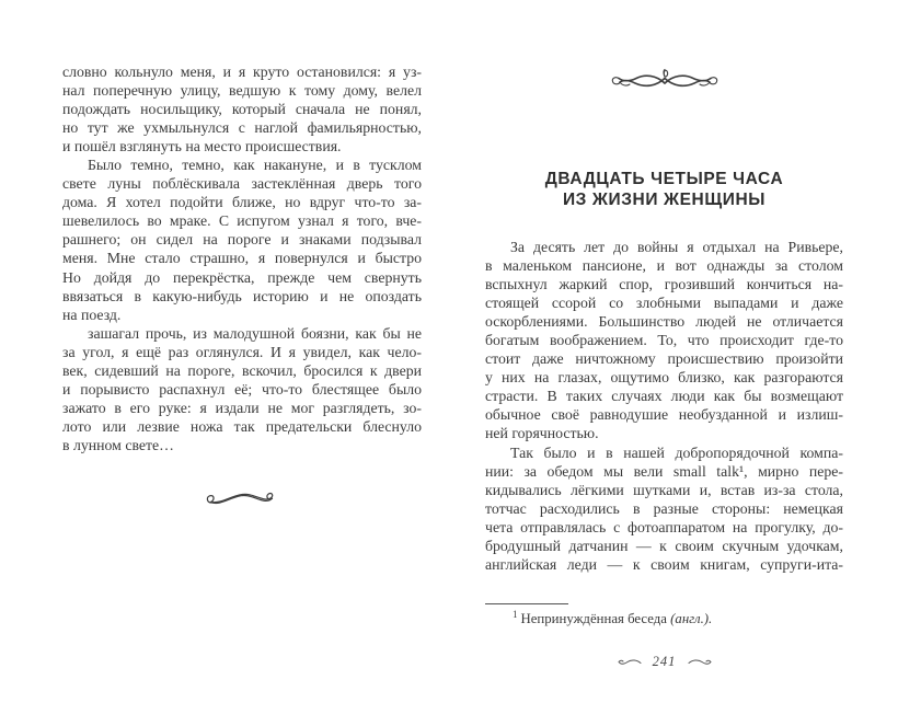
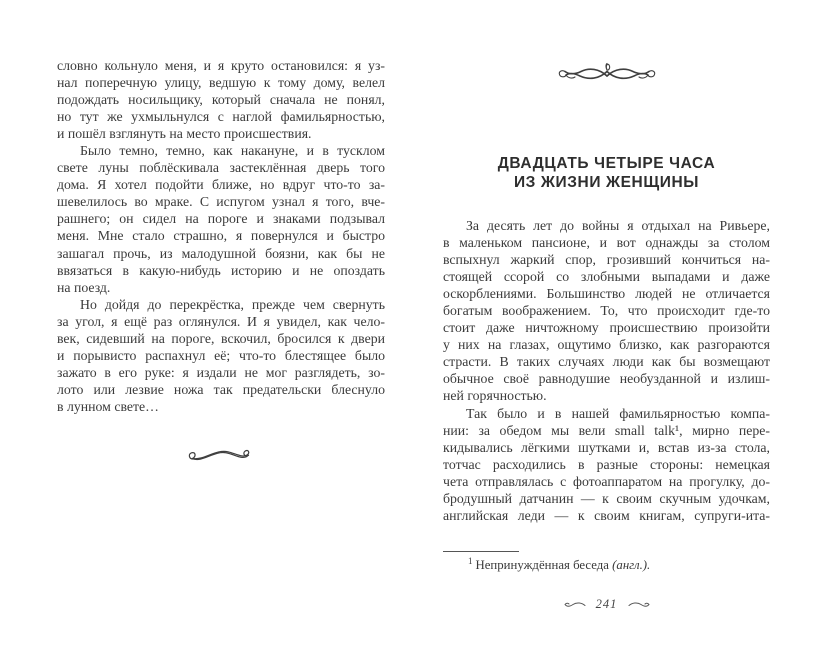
  словно кольнуло меня, и я круто остановился: я уз-
  нал поперечную улицу, ведшую к тому дому, велел
  подождать носильщику, который сначала не понял,
  но тут же ухмыльнулся с наглой фамильярностью,
  и пошёл взглянуть на место происшествия.
  Было темно, темно, как накануне, и в тусклом
  свете луны поблёскивала застеклённая дверь того
  дома. Я хотел подойти ближе, но вдруг что-то за-
  шевелилось во мраке. С испугом узнал я того, вче-
  рашнего; он сидел на пороге и знаками подзывал
  меня. Мне стало страшно, я повернулся и быстро
- Но дойдя до перекрёстка, прежде чем свернуть
+ зашагал прочь, из малодушной боязни, как бы не
  ввязаться в какую-нибудь историю и не опоздать
  на поезд.
- зашагал прочь, из малодушной боязни, как бы не
+ Но дойдя до перекрёстка, прежде чем свернуть
  за угол, я ещё раз оглянулся. И я увидел, как чело-
  век, сидевший на пороге, вскочил, бросился к двери
  и порывисто распахнул её; что-то блестящее было
  зажато в его руке: я издали не мог разглядеть, зо-
  лото или лезвие ножа так предательски блеснуло
  в лунном свете…
  ДВАДЦАТЬ ЧЕТЫРЕ ЧАСА
  ИЗ ЖИЗНИ ЖЕНЩИНЫ
  За десять лет до войны я отдыхал на Ривьере,
  в маленьком пансионе, и вот однажды за столом
  вспыхнул жаркий спор, грозивший кончиться на-
  стоящей ссорой со злобными выпадами и даже
  оскорблениями. Большинство людей не отличается
  богатым воображением. То, что происходит где-то
  стоит даже ничтожному происшествию произойти
  у них на глазах, ощутимо близко, как разгораются
  страсти. В таких случаях люди как бы возмещают
  обычное своё равнодушие необузданной и излиш-
  ней горячностью.
- Так было и в нашей добропорядочной компа-
+ Так было и в нашей фамильярностью компа-
  нии: за обедом мы вели small talk¹, мирно пере-
  кидывались лёгкими шутками и, встав из-за стола,
  тотчас расходились в разные стороны: немецкая
  чета отправлялась с фотоаппаратом на прогулку, до-
  бродушный датчанин — к своим скучным удочкам,
  английская леди — к своим книгам, супруги-ита-
  1 Непринуждённая беседа (англ.).
  241
